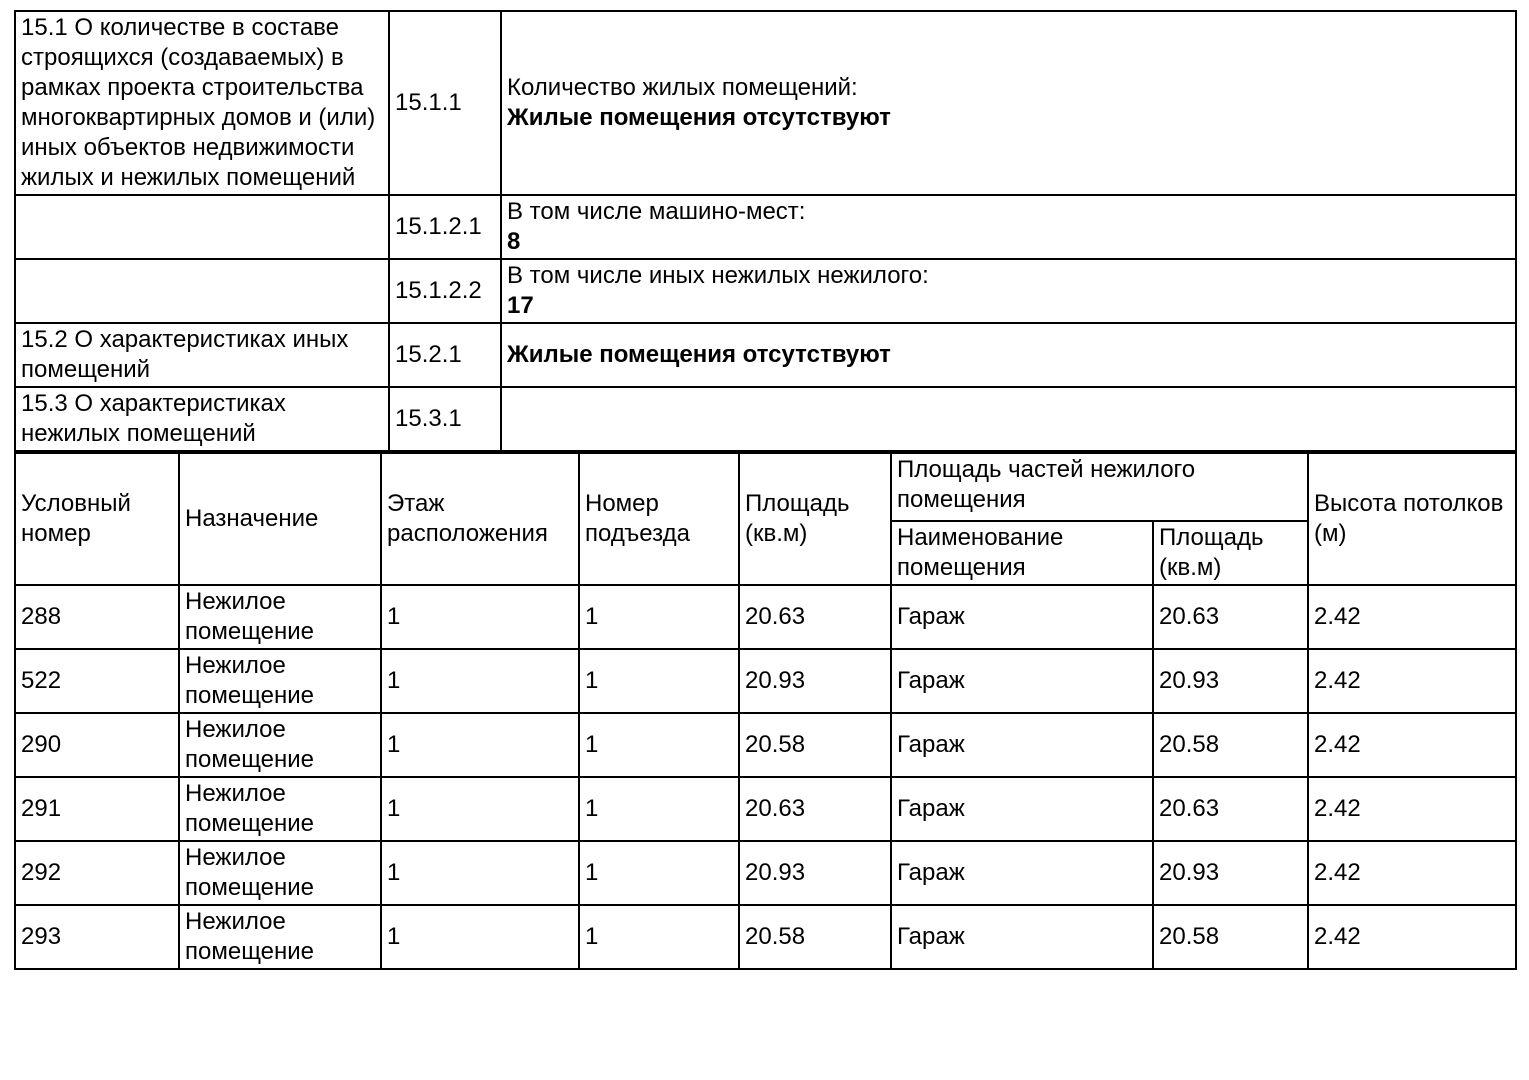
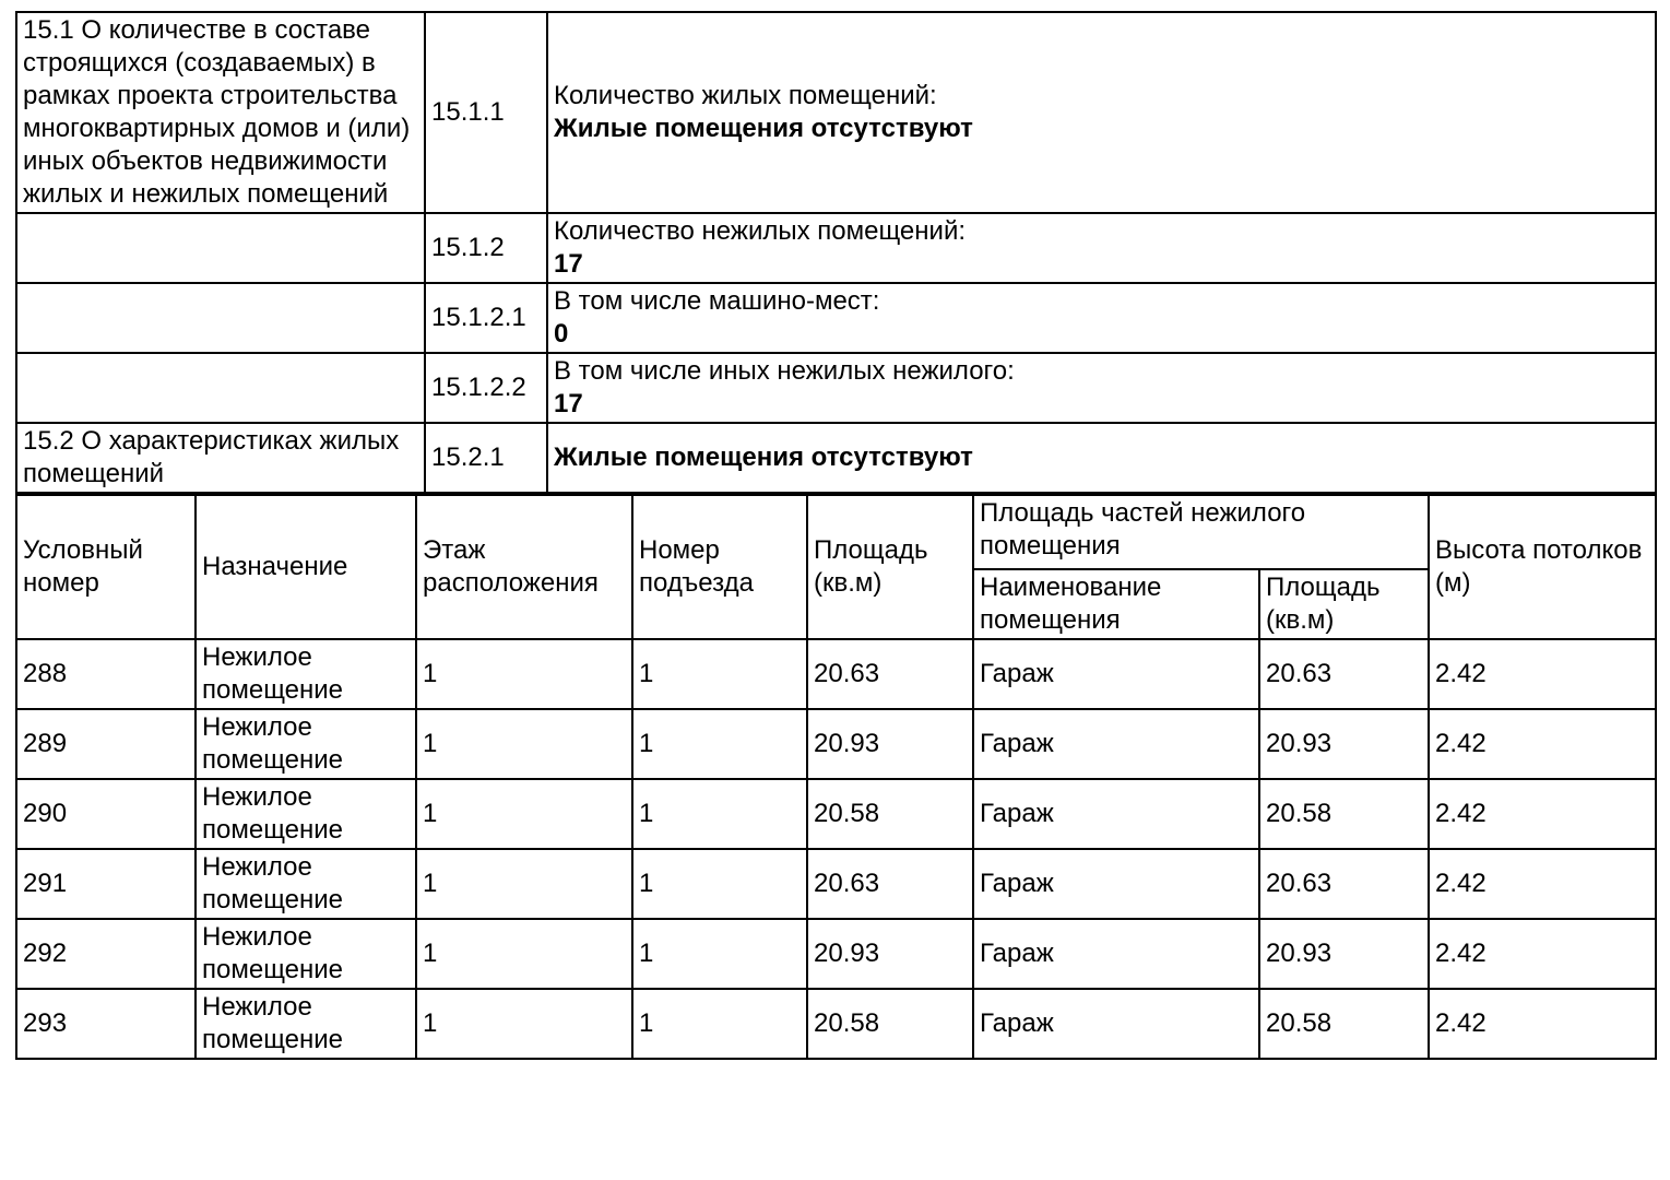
  15.1 О количестве в составе строящихся (создаваемых) в рамках проекта строительства многоквартирных домов и (или) иных объектов недвижимости жилых и нежилых помещений	15.1.1	Количество жилых помещений: Жилые помещения отсутствуют
+ 	15.1.2	Количество нежилых помещений: 17
- 	15.1.2.1	В том числе машино-мест: 8
+ 	15.1.2.1	В том числе машино-мест: 0
  	15.1.2.2	В том числе иных нежилых нежилого: 17
- 15.2 О характеристиках иных помещений	15.2.1	Жилые помещения отсутствуют
+ 15.2 О характеристиках жилых помещений	15.2.1	Жилые помещения отсутствуют
- 15.3 О характеристиках нежилых помещений	15.3.1
  Условный номер	Назначение	Этаж расположения	Номер подъезда	Площадь (кв.м)	Площадь частей нежилого помещения	Высота потолков (м)
  Наименование помещения	Площадь (кв.м)
  288	Нежилое помещение	1	1	20.63	Гараж	20.63	2.42
- 522	Нежилое помещение	1	1	20.93	Гараж	20.93	2.42
+ 289	Нежилое помещение	1	1	20.93	Гараж	20.93	2.42
  290	Нежилое помещение	1	1	20.58	Гараж	20.58	2.42
  291	Нежилое помещение	1	1	20.63	Гараж	20.63	2.42
  292	Нежилое помещение	1	1	20.93	Гараж	20.93	2.42
  293	Нежилое помещение	1	1	20.58	Гараж	20.58	2.42
